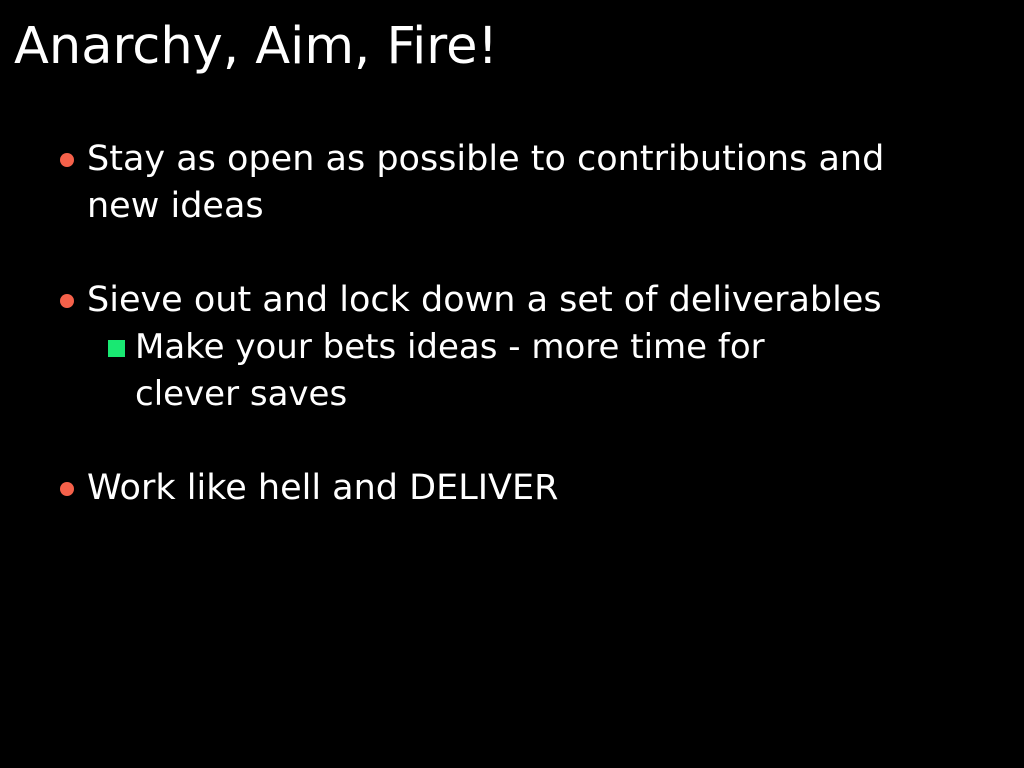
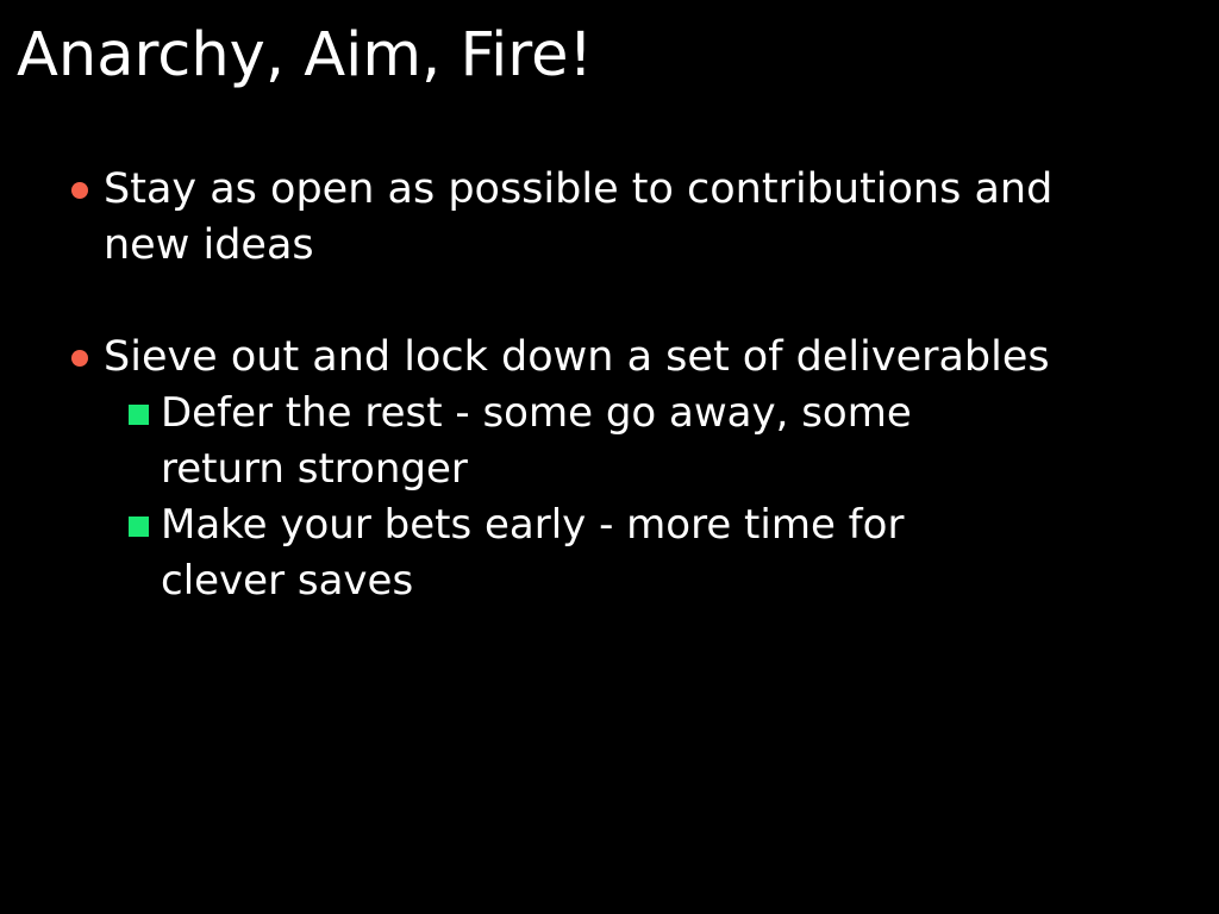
  Anarchy, Aim, Fire!
  Stay as open as possible to contributions and new ideas
  Sieve out and lock down a set of deliverables
+ Defer the rest - some go away, some return stronger
- Make your bets ideas - more time for clever saves
+ Make your bets early - more time for clever saves
- Work like hell and DELIVER
